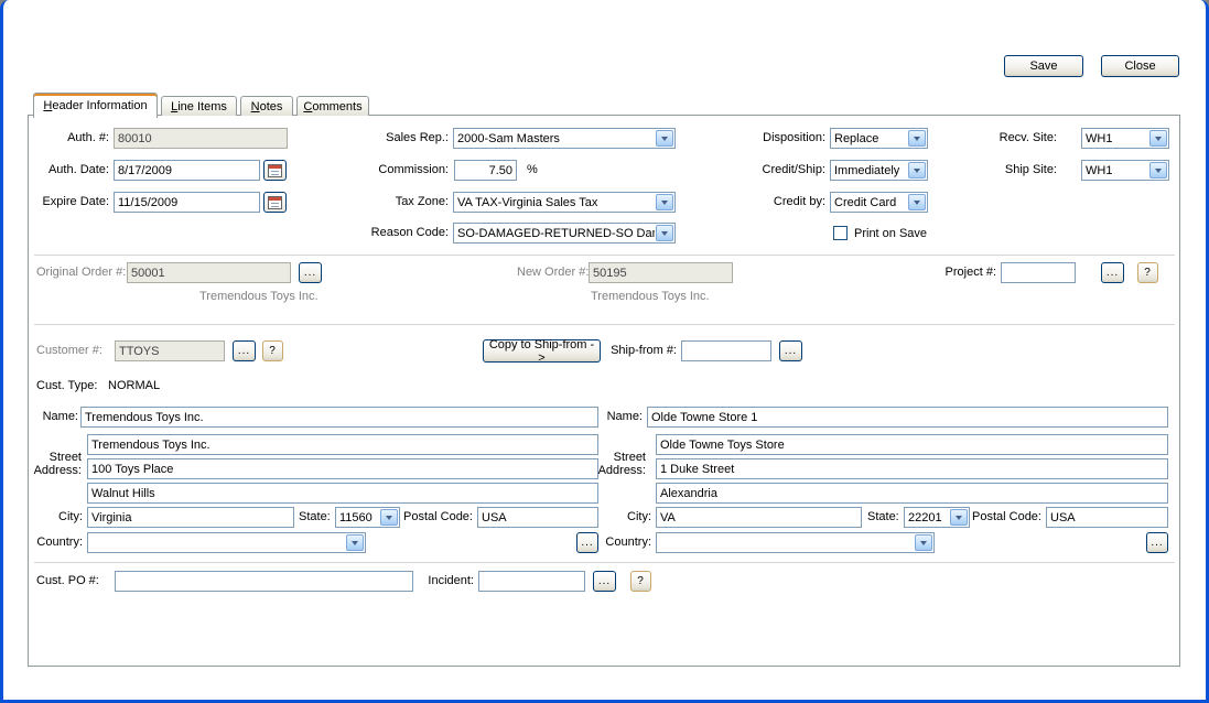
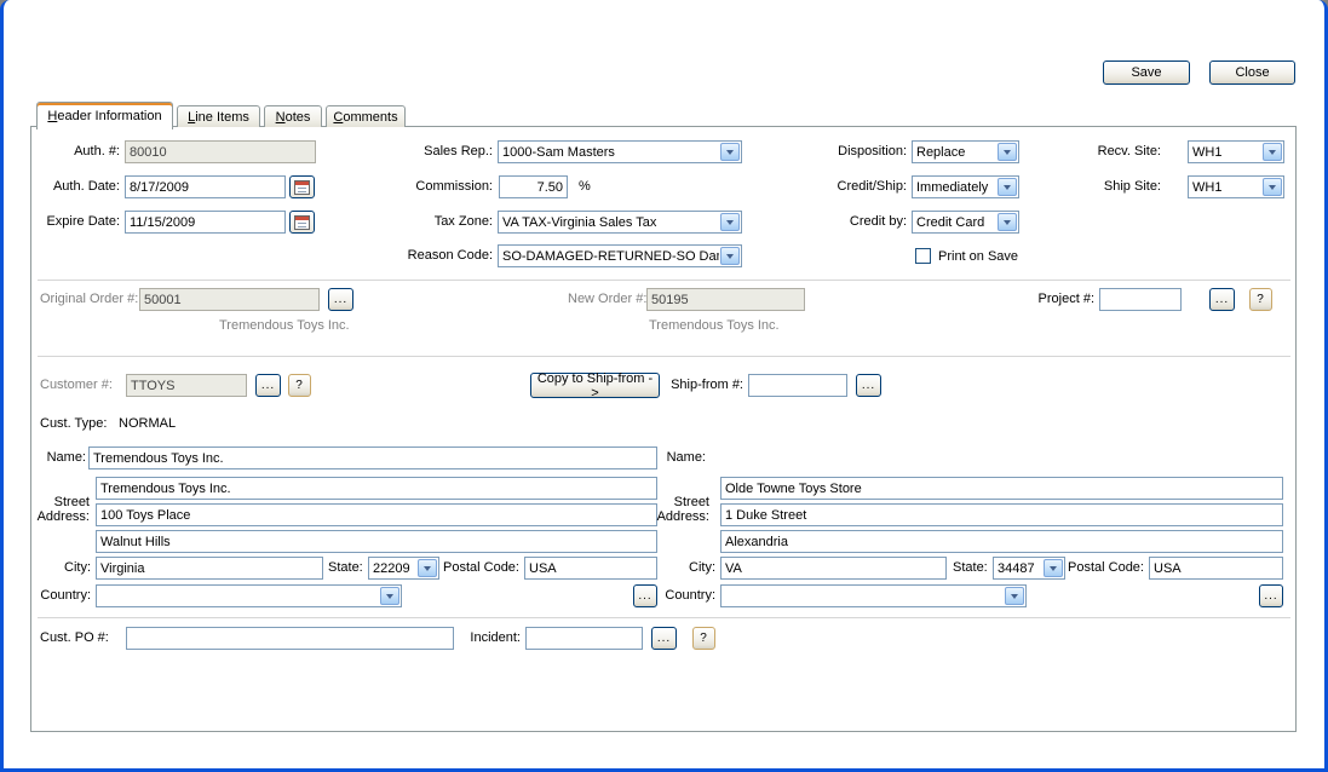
  Save
  Close
  Header Information
  Line Items
  Notes
  Comments
  Auth. #:
  80010
  Sales Rep.:
- 2000-Sam Masters
+ 1000-Sam Masters
  Disposition:
  Replace
  Recv. Site:
  WH1
  Auth. Date:
  8/17/2009
  Commission:
  7.50
  %
  Credit/Ship:
  Immediately
  Ship Site:
  WH1
  Expire Date:
  11/15/2009
  Tax Zone:
  VA TAX-Virginia Sales Tax
  Credit by:
  Credit Card
  Reason Code:
  SO-DAMAGED-RETURNED-SO Da
  Print on Save
  Original Order #:
  50001
  ...
  Tremendous Toys Inc.
  New Order #:
  50195
  Tremendous Toys Inc.
  Project #:
  ...
  ?
  Customer #:
  TTOYS
  ...
  ?
  Copy to Ship-from ->
  Ship-from #:
  ...
  Cust. Type:
  NORMAL
  Name:
  Tremendous Toys Inc.
  Street Address:
  Tremendous Toys Inc.
  100 Toys Place
  Walnut Hills
  City:
  Virginia
  State:
- 11560
+ 22209
  Postal Code:
  USA
  Country:
  ...
  Name:
- Olde Towne Store 1
  Street Address:
  Olde Towne Toys Store
  1 Duke Street
  Alexandria
  City:
  VA
  State:
- 22201
+ 34487
  Postal Code:
  USA
  Country:
  ...
  Cust. PO #:
  Incident:
  ...
  ?
